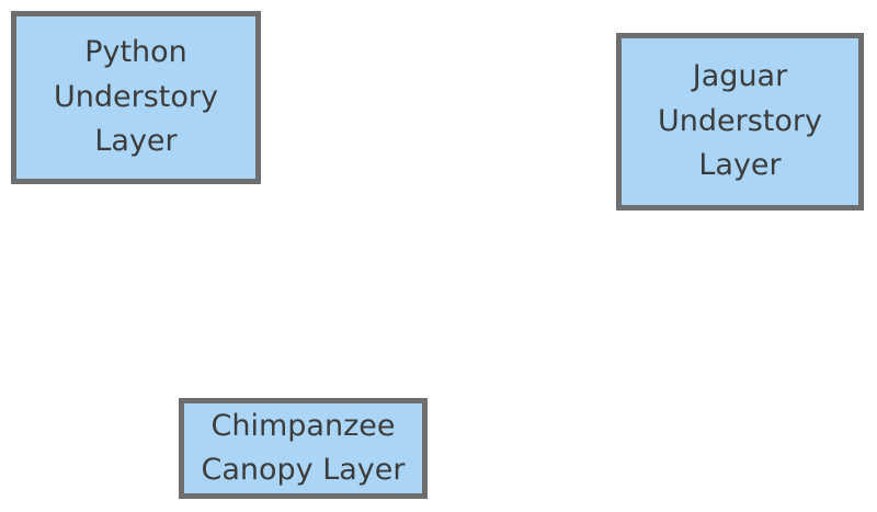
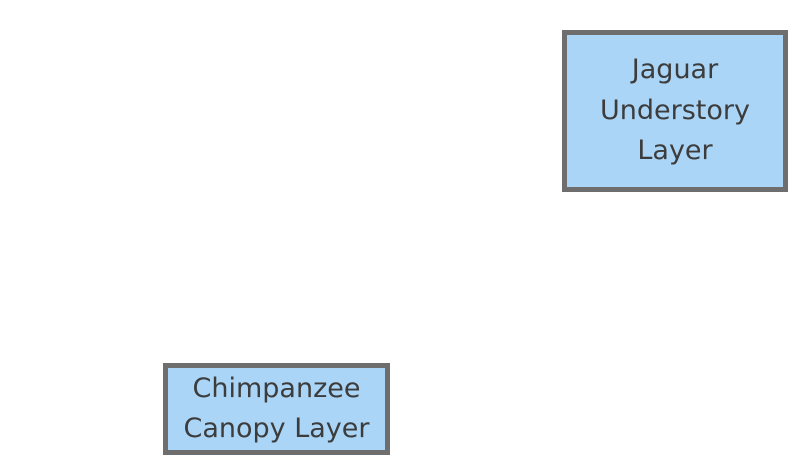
- Python Understory Layer
  Jaguar Understory Layer
  Chimpanzee Canopy Layer
